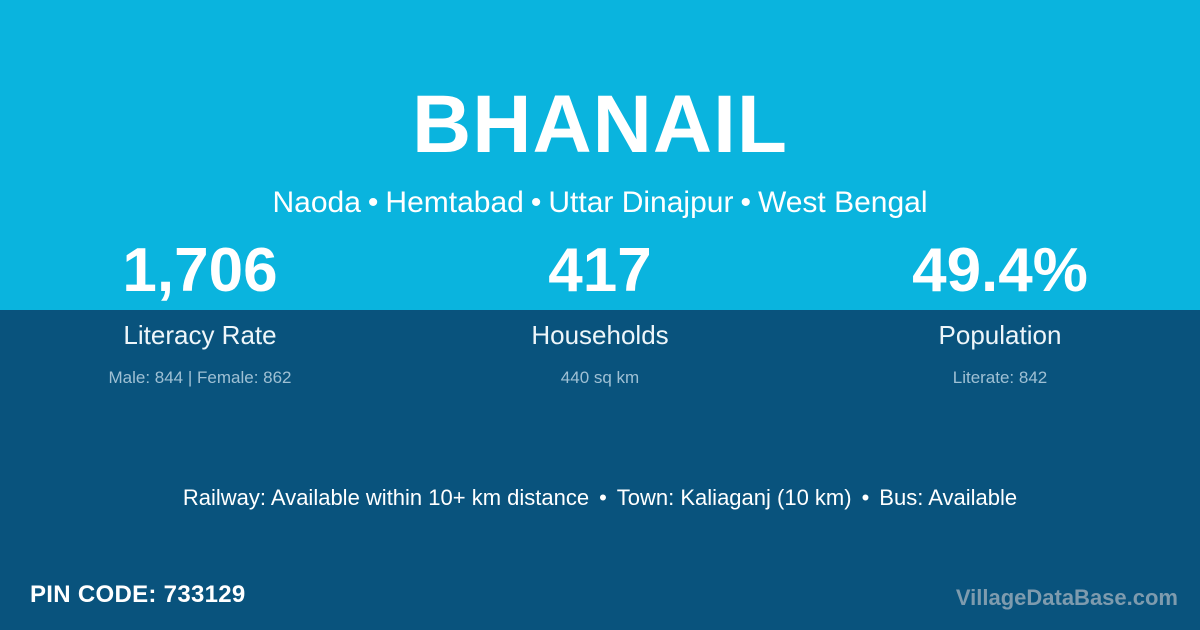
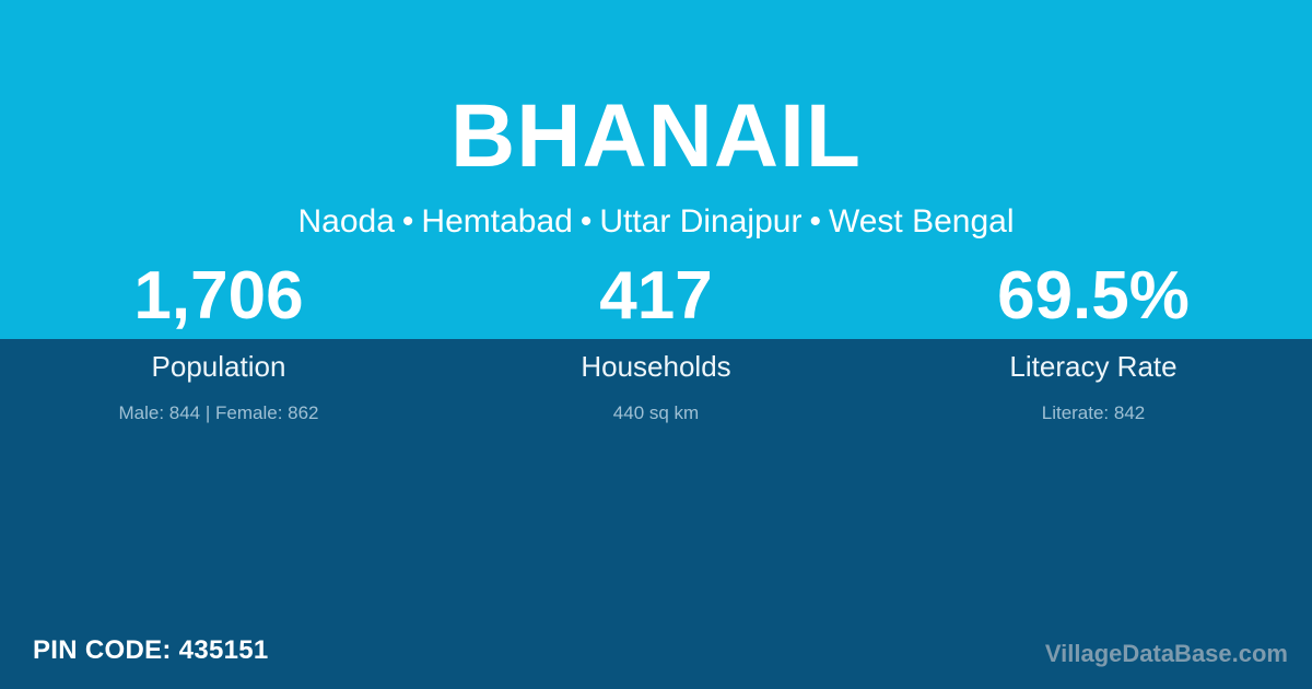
  BHANAIL
  Naoda • Hemtabad • Uttar Dinajpur • West Bengal
  1,706
- Literacy Rate
+ Population
  Male: 844 | Female: 862
  417
  Households
  440 sq km
- 49.4%
+ 69.5%
- Population
+ Literacy Rate
  Literate: 842
- Railway: Available within 10+ km distance • Town: Kaliaganj (10 km) • Bus: Available
- PIN CODE: 733129
+ PIN CODE: 435151
  VillageDataBase.com
